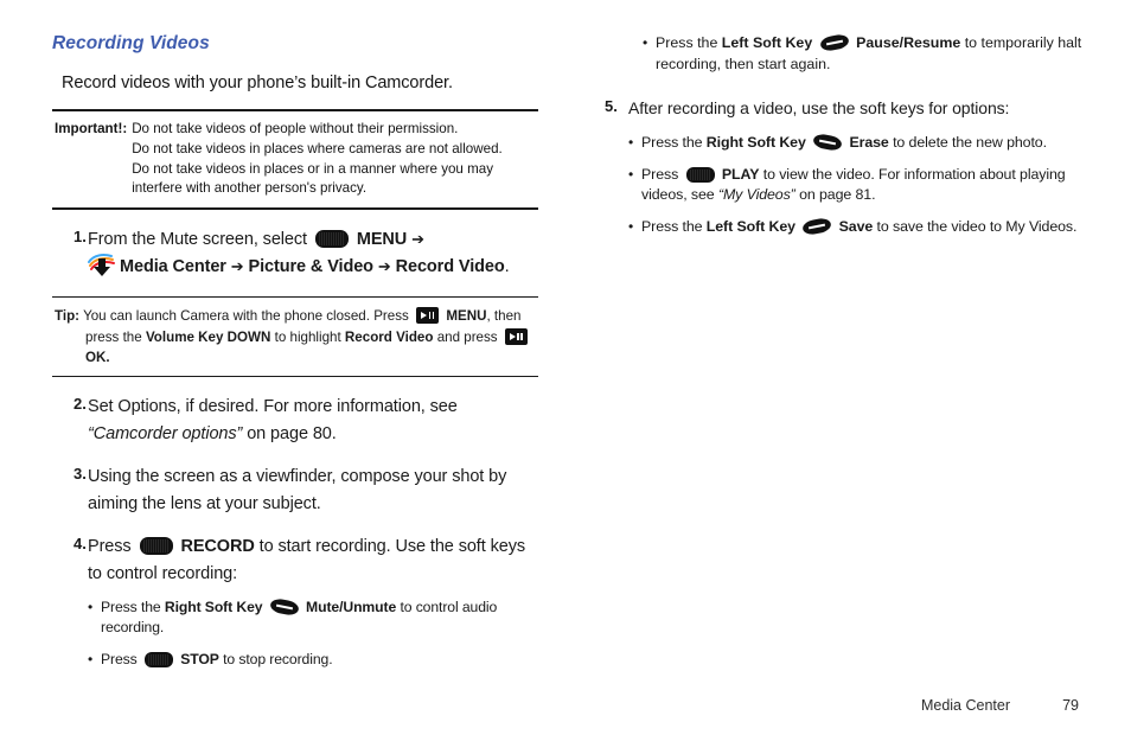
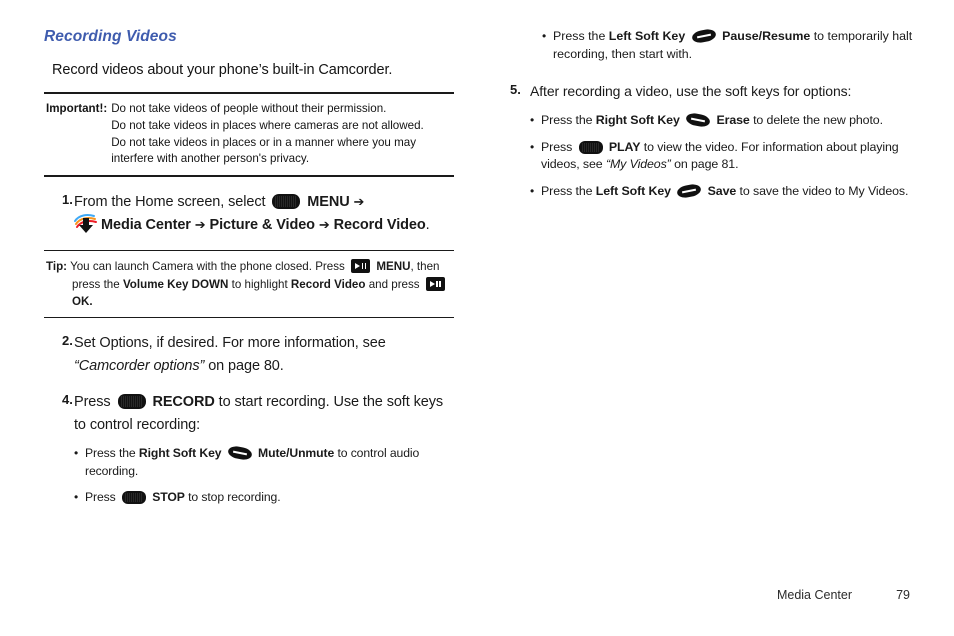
  Recording Videos
- Record videos with your phone’s built-in Camcorder.
+ Record videos about your phone’s built-in Camcorder.
  Important!:
  Do not take videos of people without their permission.
  Do not take videos in places where cameras are not allowed.
  Do not take videos in places or in a manner where you may
  interfere with another person's privacy.
  1.
- From the Mute screen, select MENU ➔
+ From the Home screen, select MENU ➔
  Media Center ➔ Picture & Video ➔ Record Video.
  Tip: You can launch Camera with the phone closed. Press MENU, then press the Volume Key DOWN to highlight Record Video and press OK.
  2.
  Set Options, if desired. For more information, see
  “Camcorder options” on page 80.
- 3.
- Using the screen as a viewfinder, compose your shot by aiming the lens at your subject.
  4.
  Press RECORD to start recording. Use the soft keys to control recording:
  •
  Press the Right Soft Key Mute/Unmute to control audio recording.
  •
  Press STOP to stop recording.
  •
- Press the Left Soft Key Pause/Resume to temporarily halt recording, then start again.
+ Press the Left Soft Key Pause/Resume to temporarily halt recording, then start with.
  5.
  After recording a video, use the soft keys for options:
  •
  Press the Right Soft Key Erase to delete the new photo.
  •
  Press PLAY to view the video. For information about playing videos, see “My Videos” on page 81.
  •
  Press the Left Soft Key Save to save the video to My Videos.
  Media Center
  79
